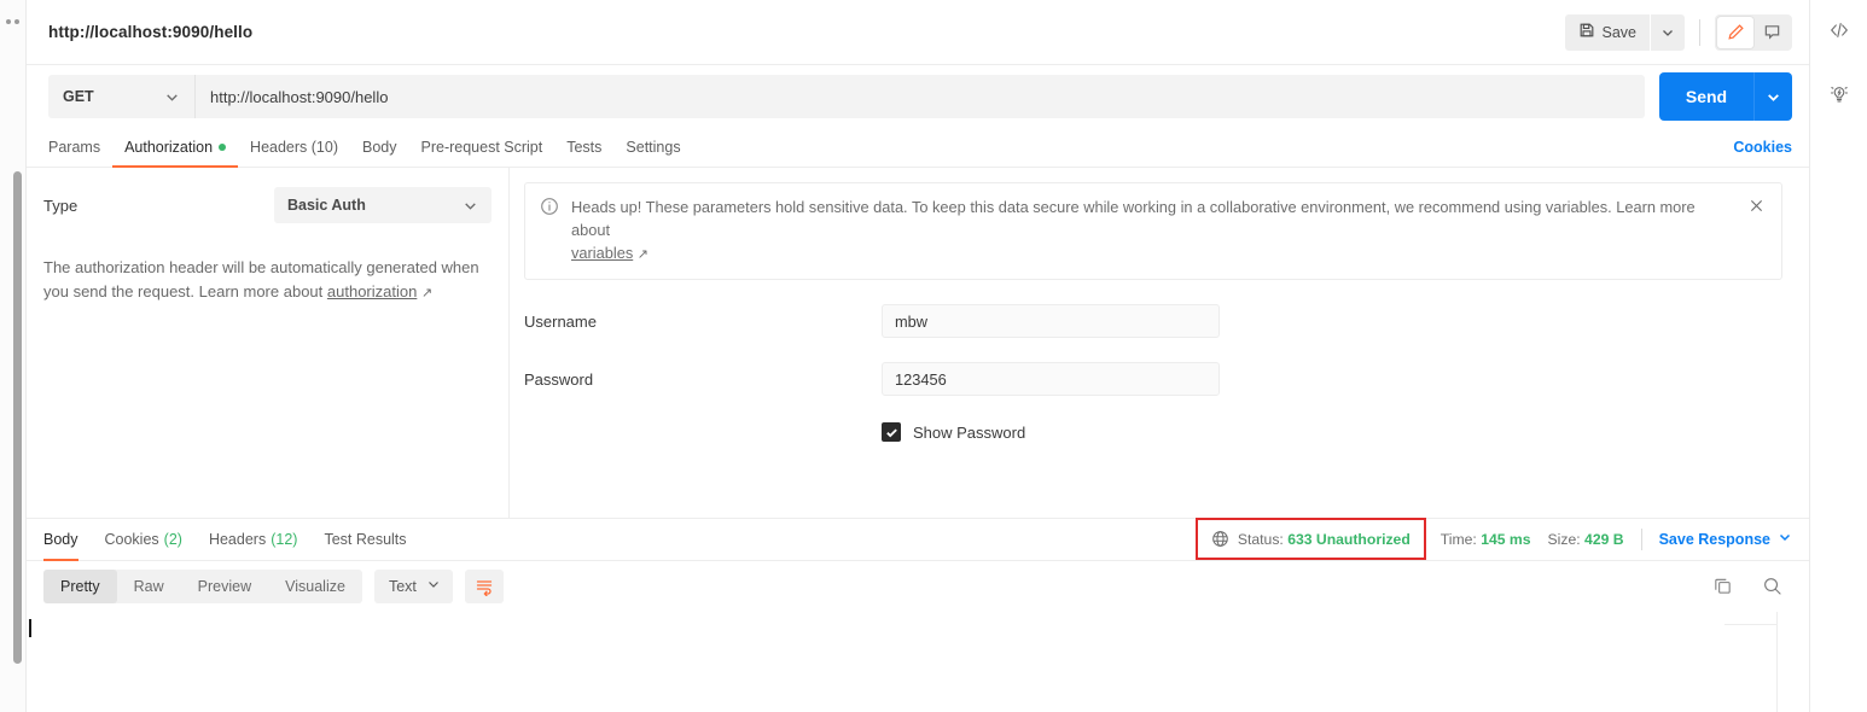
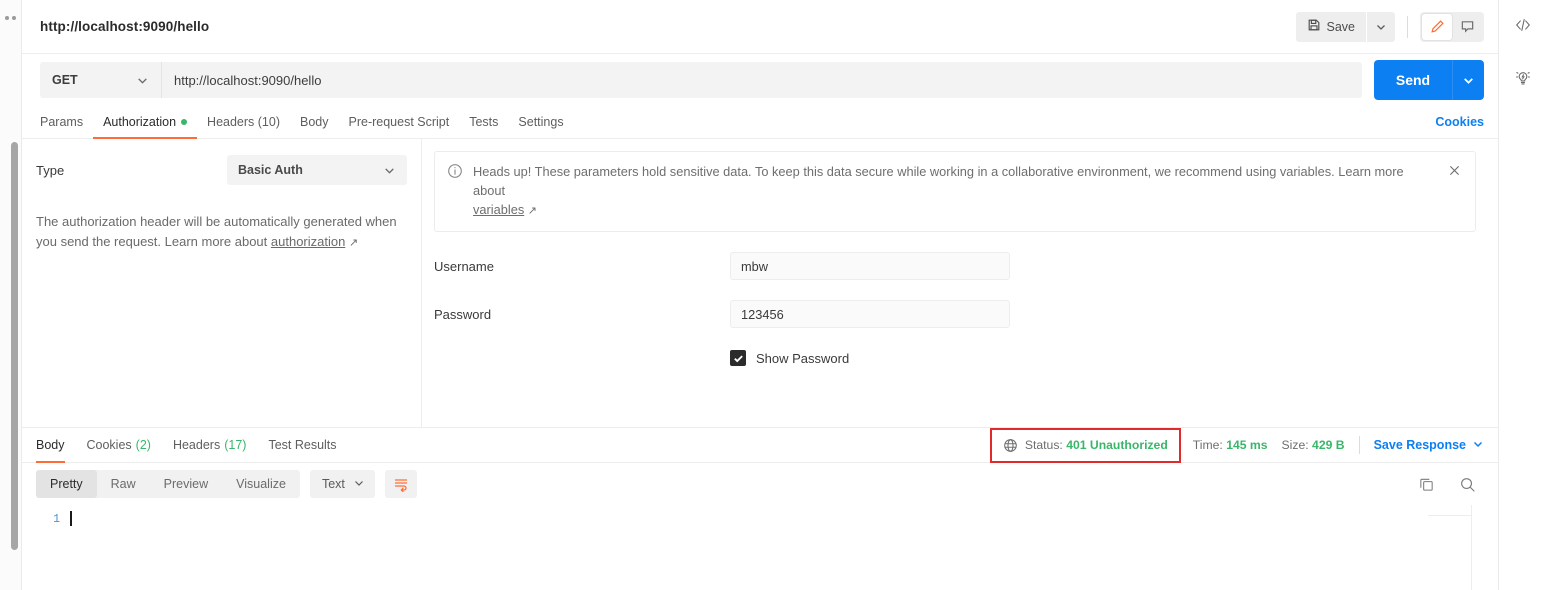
  http://localhost:9090/hello
  Save
  GET
  http://localhost:9090/hello
  Send
  Params
  Authorization
  Headers (10)
  Body
  Pre-request Script
  Tests
  Settings
  Cookies
  Type
  Basic Auth
  The authorization header will be automatically generated when you send the request. Learn more about authorization ↗
  Heads up! These parameters hold sensitive data. To keep this data secure while working in a collaborative environment, we recommend using variables. Learn more about
  variables ↗
  Username
  mbw
  Password
  123456
  Show Password
  Body
  Cookies
  (2)
  Headers
- (12)
+ (17)
  Test Results
- Status: 633 Unauthorized
+ Status: 401 Unauthorized
  Time: 145 ms
  Size: 429 B
  Save Response
  Pretty
  Raw
  Preview
  Visualize
  Text
+ 1
